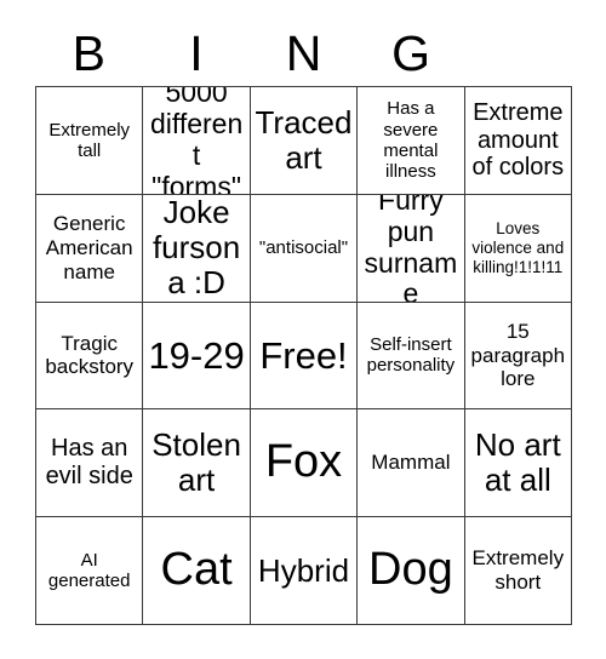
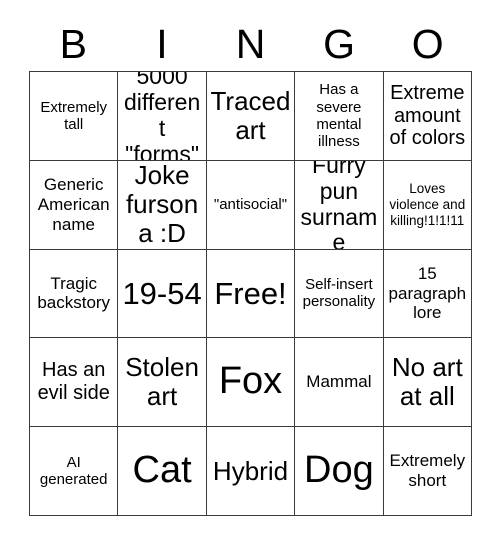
  B
  I
  N
  G
+ O
  Extremely tall
  5000 different "forms"
  Traced art
  Has a severe mental illness
  Extreme amount of colors
  Generic American name
  Joke fursona :D
  "antisocial"
  Furry pun surname
  Loves violence and killing!1!1!11
  Tragic backstory
- 19-29
+ 19-54
  Free!
  Self-insert personality
  15 paragraph lore
  Has an evil side
  Stolen art
  Fox
  Mammal
  No art at all
  AI generated
  Cat
  Hybrid
  Dog
  Extremely short
